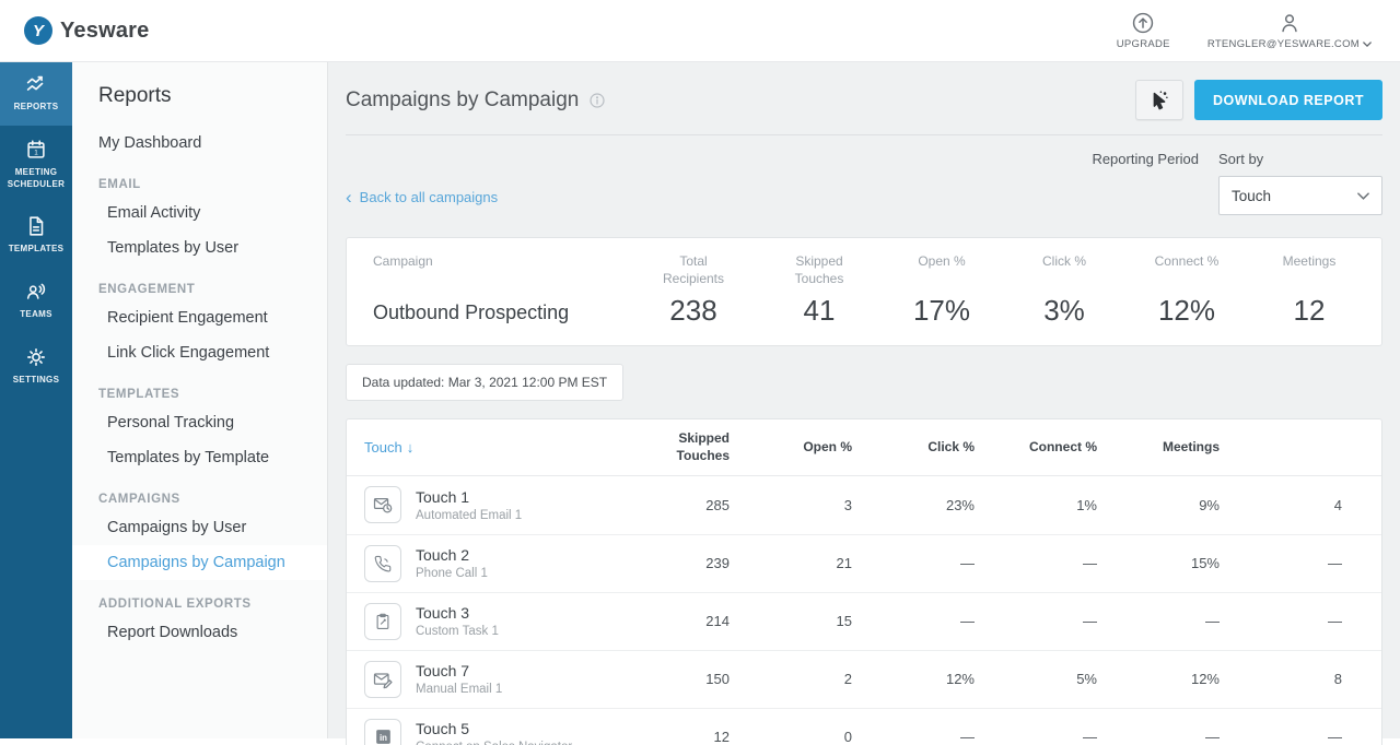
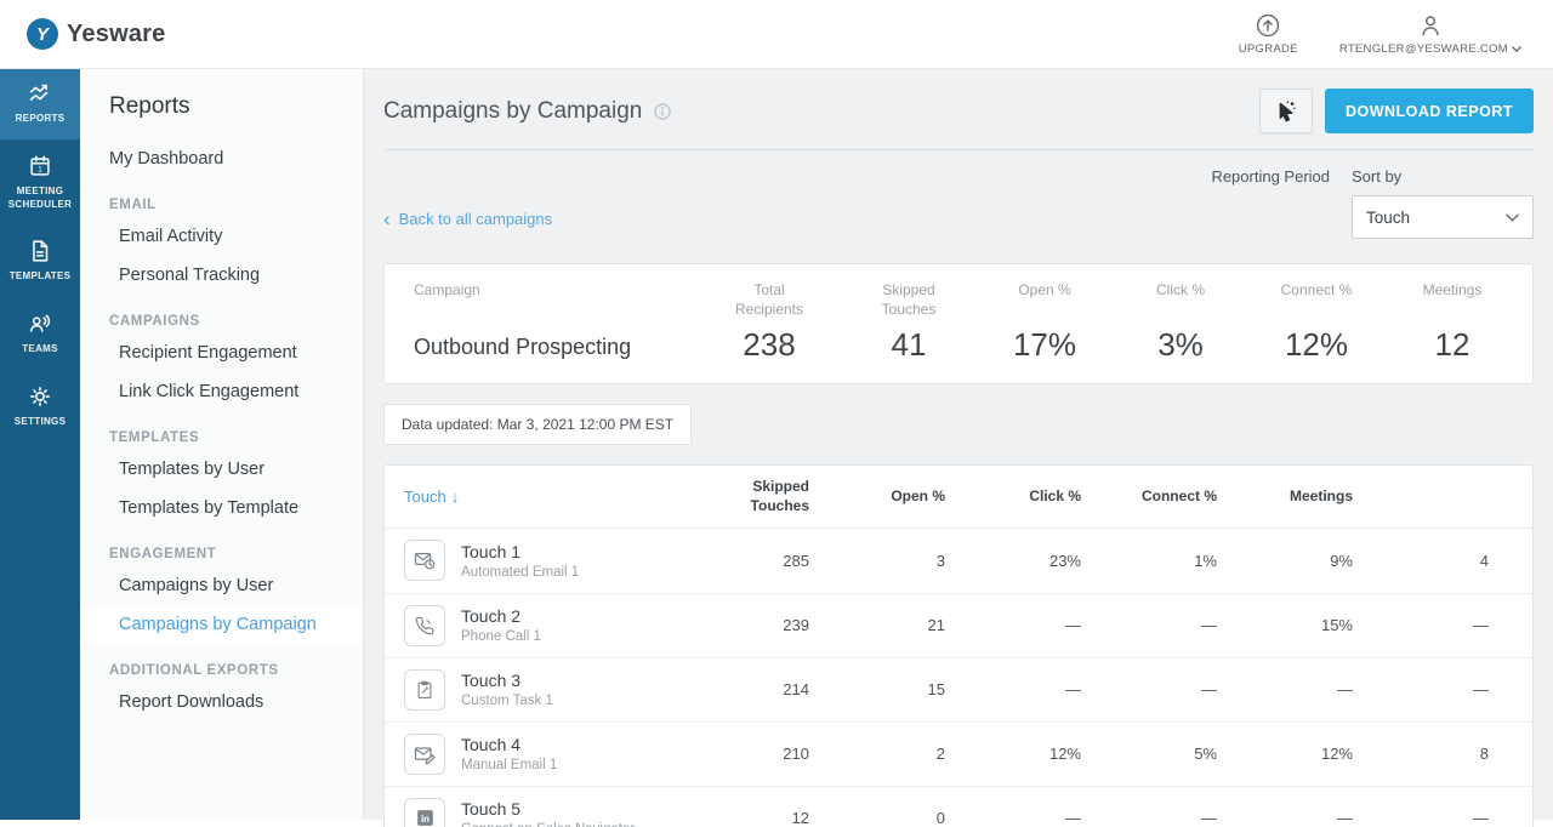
  Y
  Yesware
  UPGRADE
  RTENGLER@YESWARE.COM
  REPORTS
  MEETING SCHEDULER
  TEMPLATES
  TEAMS
  SETTINGS
  Reports
  My Dashboard
  EMAIL
  Email Activity
- Templates by User
+ Personal Tracking
- ENGAGEMENT
+ CAMPAIGNS
  Recipient Engagement
  Link Click Engagement
  TEMPLATES
- Personal Tracking
+ Templates by User
  Templates by Template
- CAMPAIGNS
+ ENGAGEMENT
  Campaigns by User
  Campaigns by Campaign
  ADDITIONAL EXPORTS
  Report Downloads
  Campaigns by Campaign
  DOWNLOAD REPORT
  ‹
  Back to all campaigns
  Reporting Period
  Sort by
  Touch
  Campaign
  Outbound Prospecting
  Total Recipients
  238
  Skipped Touches
  41
  Open %
  17%
  Click %
  3%
  Connect %
  12%
  Meetings
  12
  Data updated: Mar 3, 2021 12:00 PM EST
  Touch
  ↓
  Skipped Touches
  Open %
  Click %
  Connect %
  Meetings
  Touch 1
  Automated Email 1
  285
  3
  23%
  1%
  9%
  4
  Touch 2
  Phone Call 1
  239
  21
  —
  —
  15%
  —
  Touch 3
  Custom Task 1
  214
  15
  —
  —
  —
  —
- Touch 7
+ Touch 4
  Manual Email 1
- 150
+ 210
  2
  12%
  5%
  12%
  8
  in
  Touch 5
  12
  0
  —
  —
  —
  —
